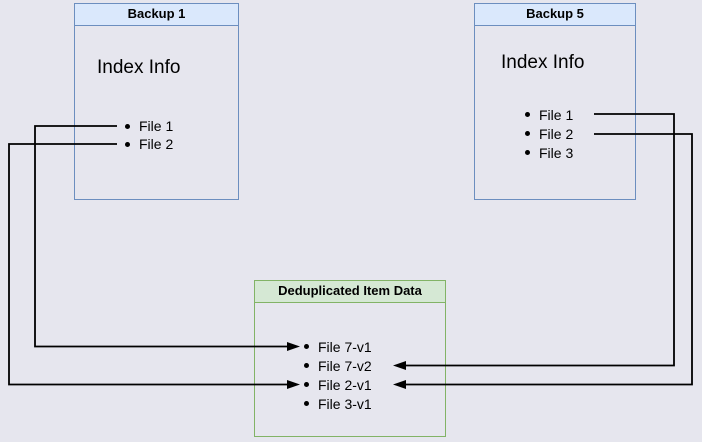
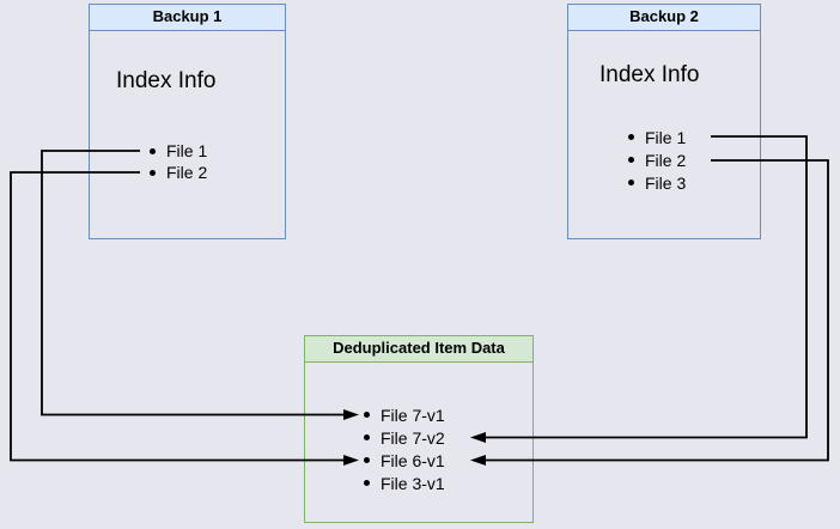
  Backup 1
  Index Info
  File 1
  File 2
- Backup 5
+ Backup 2
  Index Info
  File 1
  File 2
  File 3
  Deduplicated Item Data
  File 7-v1
  File 7-v2
- File 2-v1
+ File 6-v1
  File 3-v1
